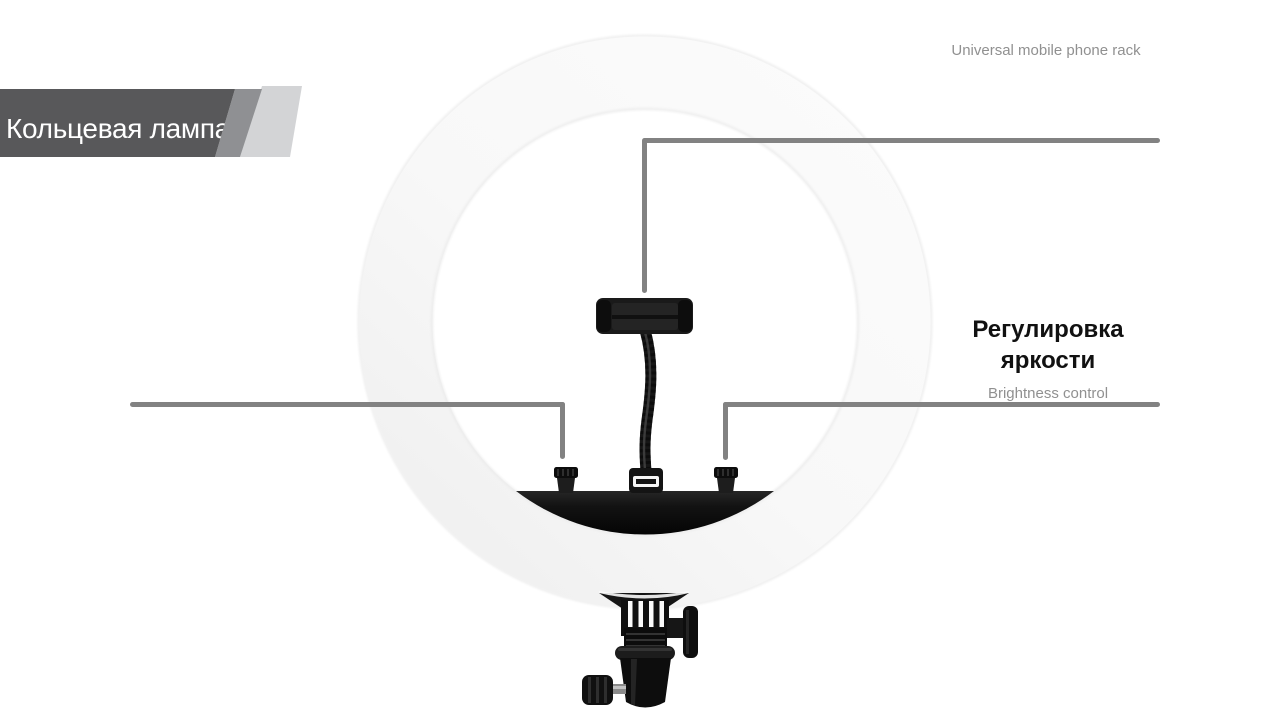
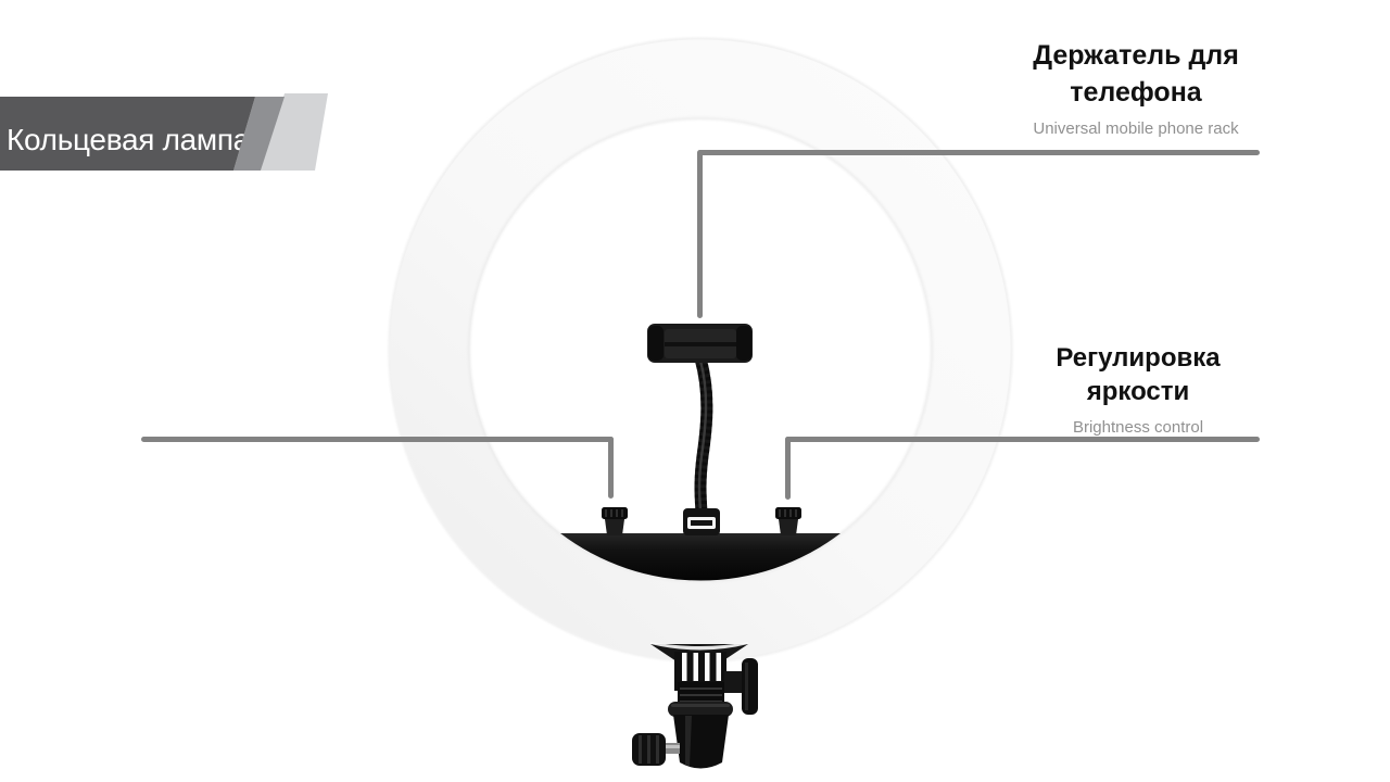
+ Держатель для
+ телефона
  Universal mobile phone rack
  Регулировка
  яркости
  Brightness control
  Кольцевая лампа
